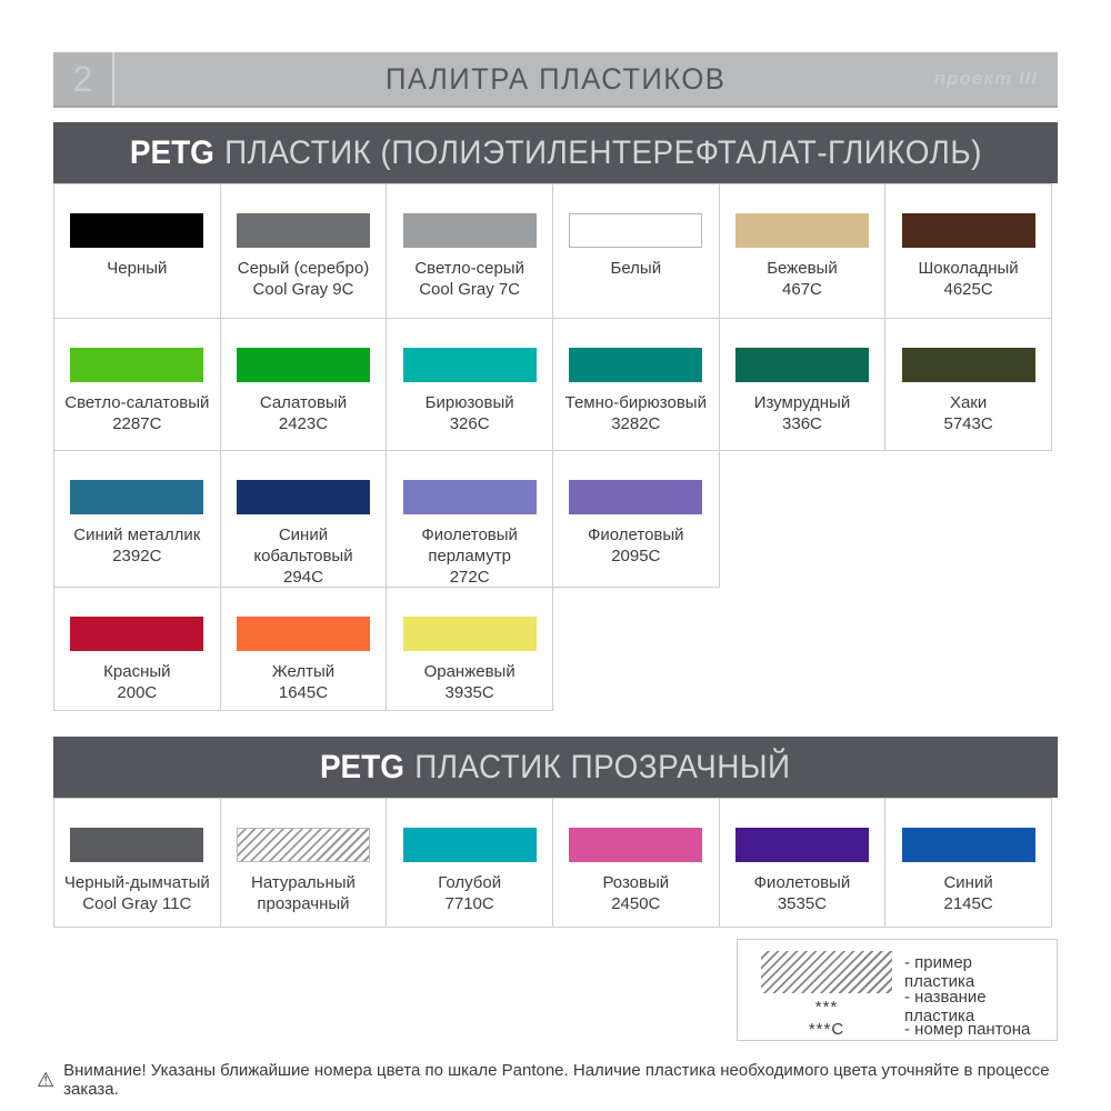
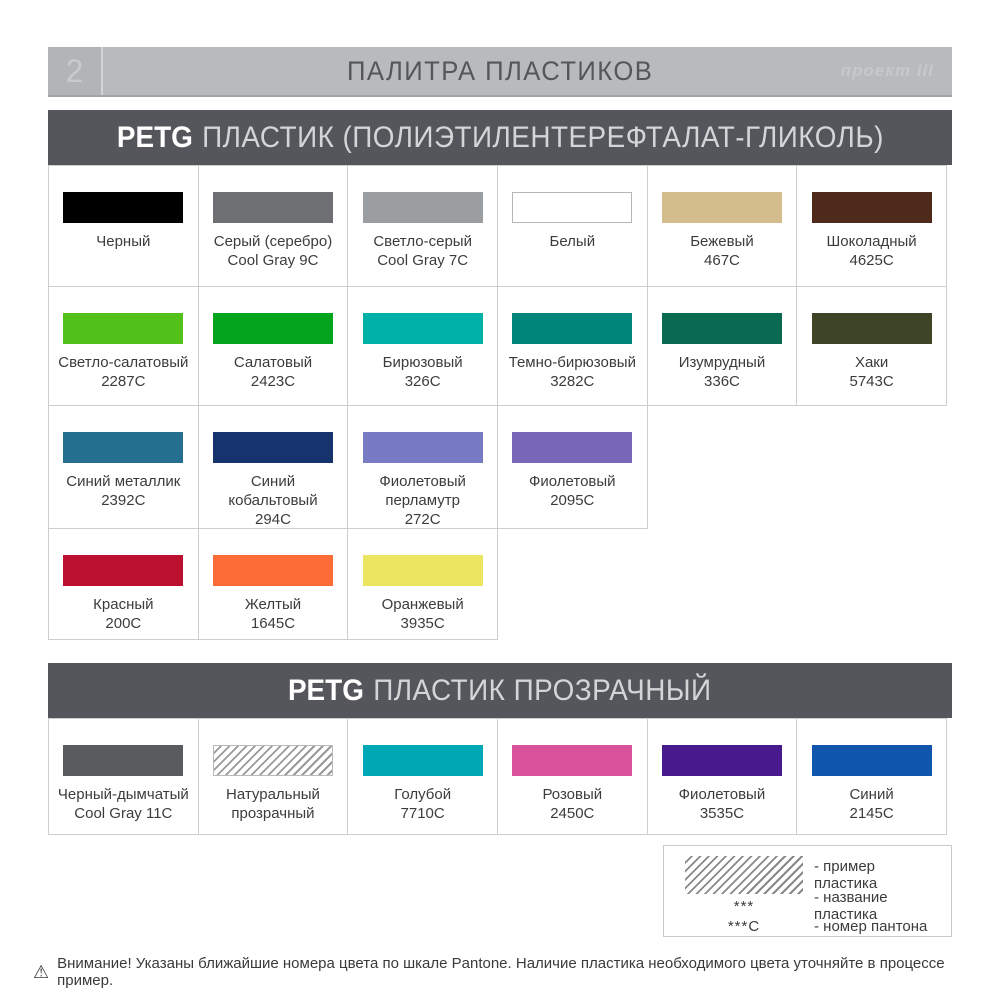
  ПАЛИТРА ПЛАСТИКОВ
  PETG ПЛАСТИК (ПОЛИЭТИЛЕНТЕРЕФТАЛАТ-ГЛИКОЛЬ)
  Черный
  Серый (серебро)
  Cool Gray 9C
  Светло-серый
  Cool Gray 7C
  Белый
  Бежевый
  467C
  Шоколадный
  4625C
  Светло-салатовый
  2287C
  Салатовый
  2423C
  Бирюзовый
  326C
  Темно-бирюзовый
  3282C
  Изумрудный
  336C
  Хаки
  5743C
  Синий металлик
  2392C
  Синий кобальтовый
  294C
  Фиолетовый перламутр
  272C
  Фиолетовый
  2095C
  Красный
  200C
  Желтый
  1645C
  Оранжевый
  3935C
  PETG ПЛАСТИК ПРОЗРАЧНЫЙ
  Черный-дымчатый
  Cool Gray 11C
  Натуральный прозрачный
  Голубой
  7710C
  Розовый
  2450C
  Фиолетовый
  3535C
  Синий
  2145C
  - пример пластика
  ***
  - название пластика
  ***C
  - номер пантона
  ⚠
- Внимание! Указаны ближайшие номера цвета по шкале Pantone. Наличие пластика необходимого цвета уточняйте в процессе заказа.
+ Внимание! Указаны ближайшие номера цвета по шкале Pantone. Наличие пластика необходимого цвета уточняйте в процессе пример.
